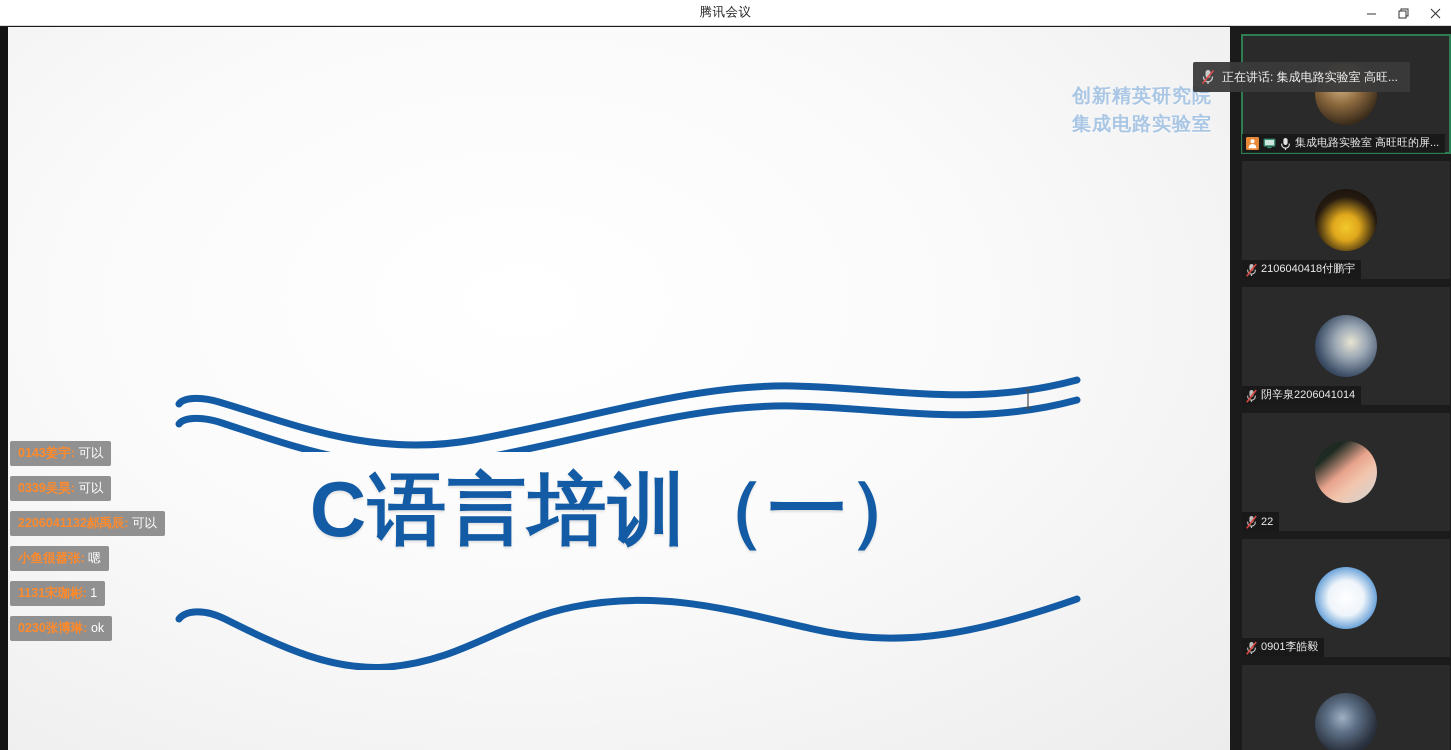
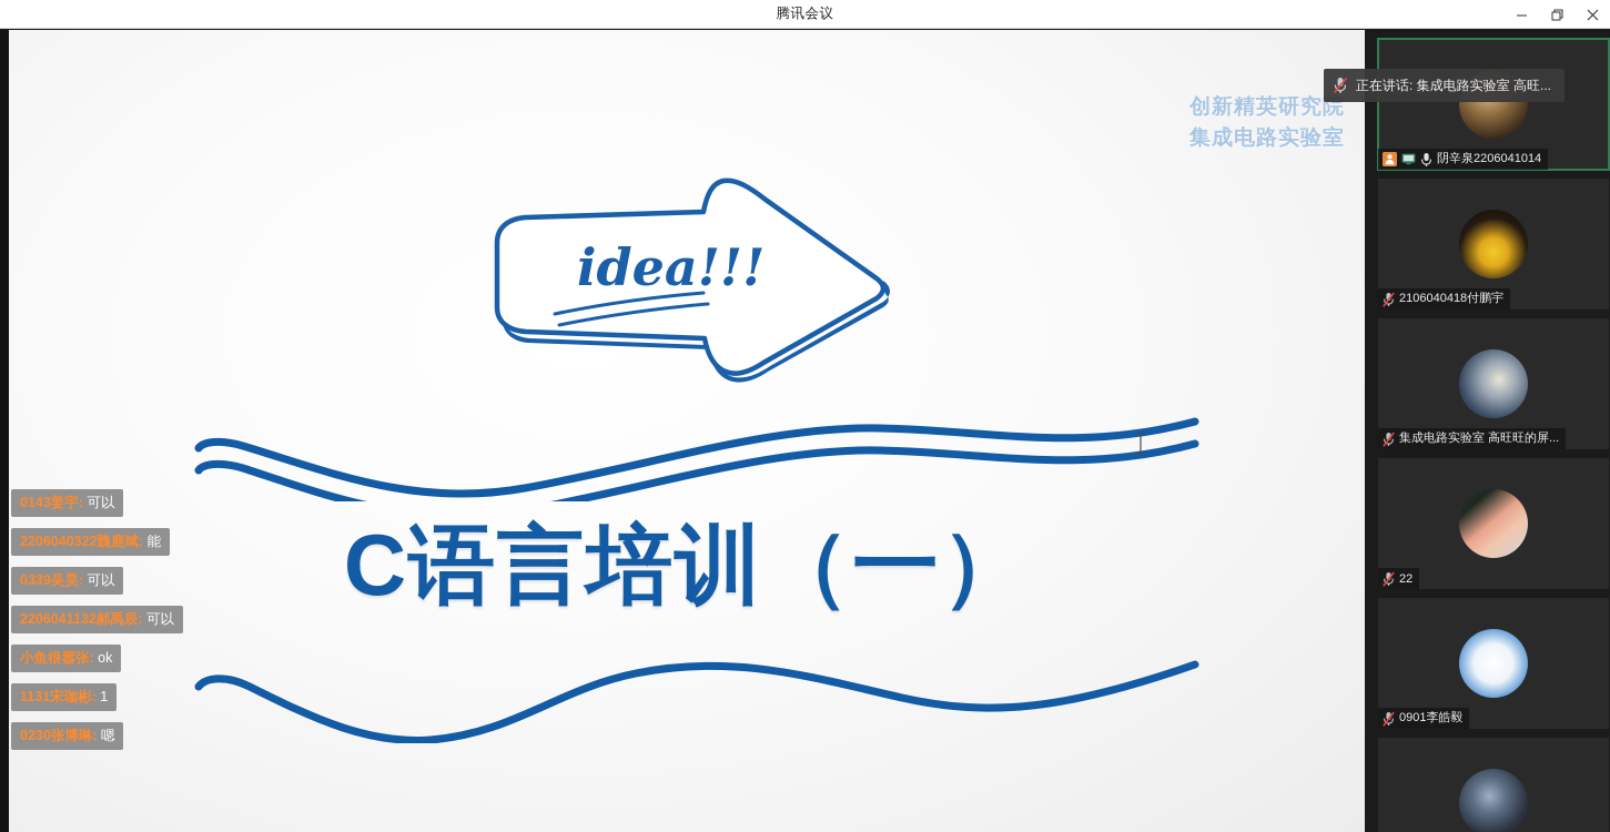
  腾讯会议
  创新精英研究院
  集成电路实验室
+ idea!!!
  C语言培训（一）
  0143姜宇: 可以
+ 2206040322魏鹿斌: 能
  0339吴昊: 可以
  2206041132郝禹辰: 可以
- 小鱼很嚣张: 嗯
+ 小鱼很嚣张: ok
  1131宋珈彬: 1
- 0230张博琳: ok
+ 0230张博琳: 嗯
  正在讲话: 集成电路实验室 高旺...
- 集成电路实验室 高旺旺的屏...
+ 阴辛泉2206041014
  2106040418付鹏宇
- 阴辛泉2206041014
+ 集成电路实验室 高旺旺的屏...
  22
  0901李皓毅
